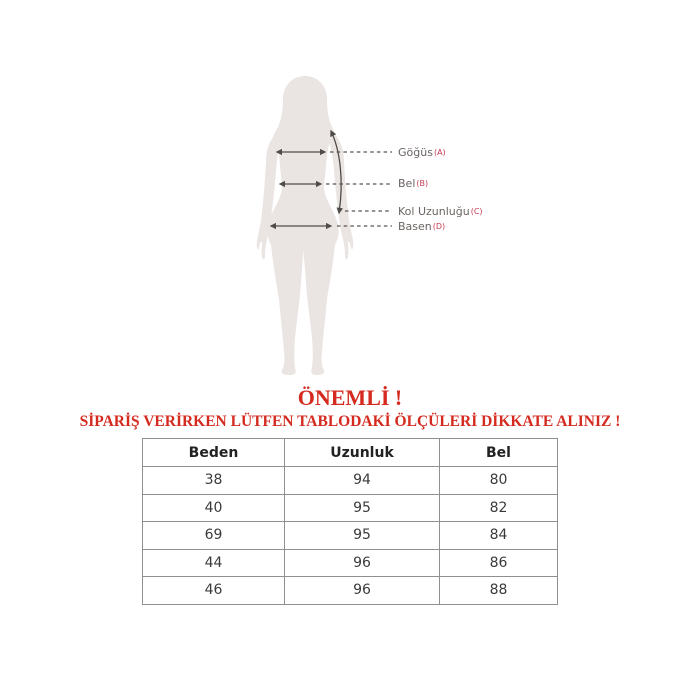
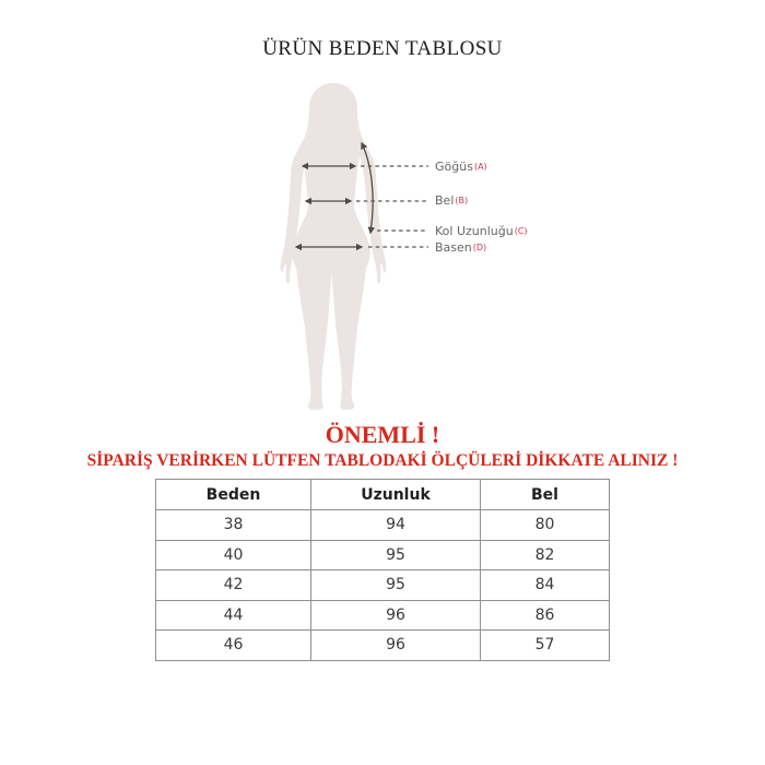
+ ÜRÜN BEDEN TABLOSU
  Göğüs(A)
  Bel(B)
  Kol Uzunluğu(C)
  Basen(D)
  ÖNEMLİ !
  SİPARİŞ VERİRKEN LÜTFEN TABLODAKİ ÖLÇÜLERİ DİKKATE ALINIZ !
  Beden	Uzunluk	Bel
  38	94	80
  40	95	82
- 69	95	84
+ 42	95	84
  44	96	86
- 46	96	88
+ 46	96	57
